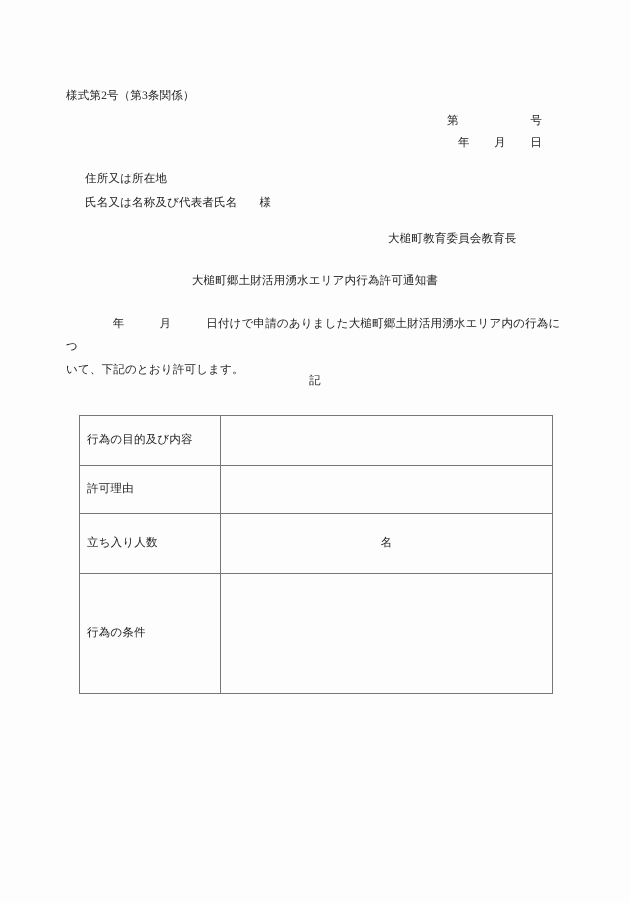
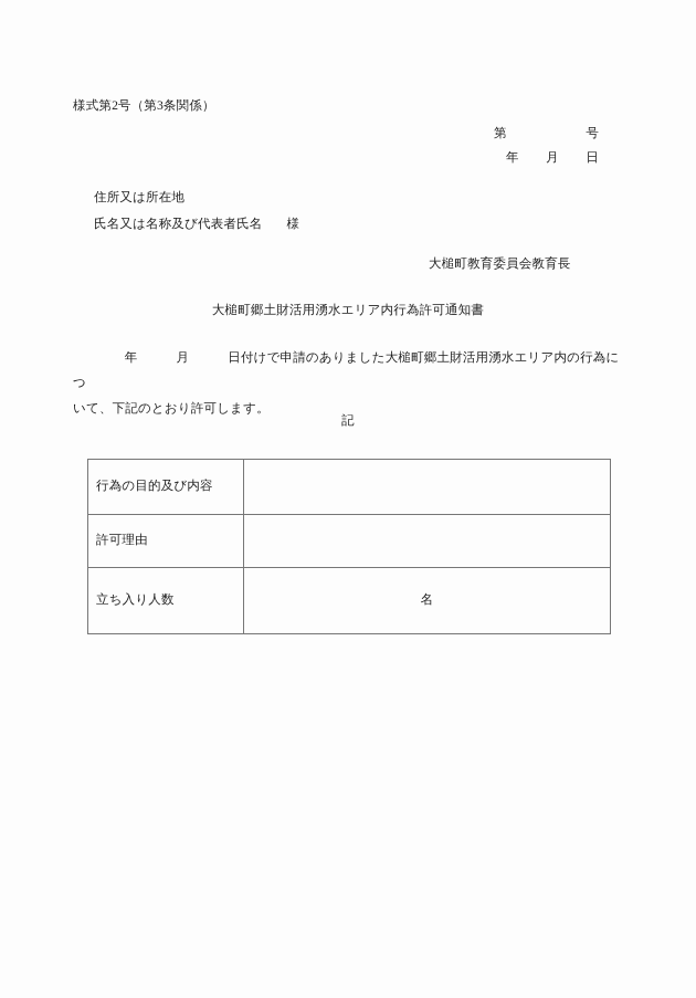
  様式第2号（第3条関係）
  第
  号
  年
  月
  日
  住所又は所在地
  氏名又は名称及び代表者氏名
  様
  大槌町教育委員会教育長
  大槌町郷土財活用湧水エリア内行為許可通知書
  年 月 日付けで申請のありました大槌町郷土財活用湧水エリア内の行為につ
  いて、下記のとおり許可します。
  記
  行為の目的及び内容
  許可理由
  立ち入り人数	名
- 行為の条件
